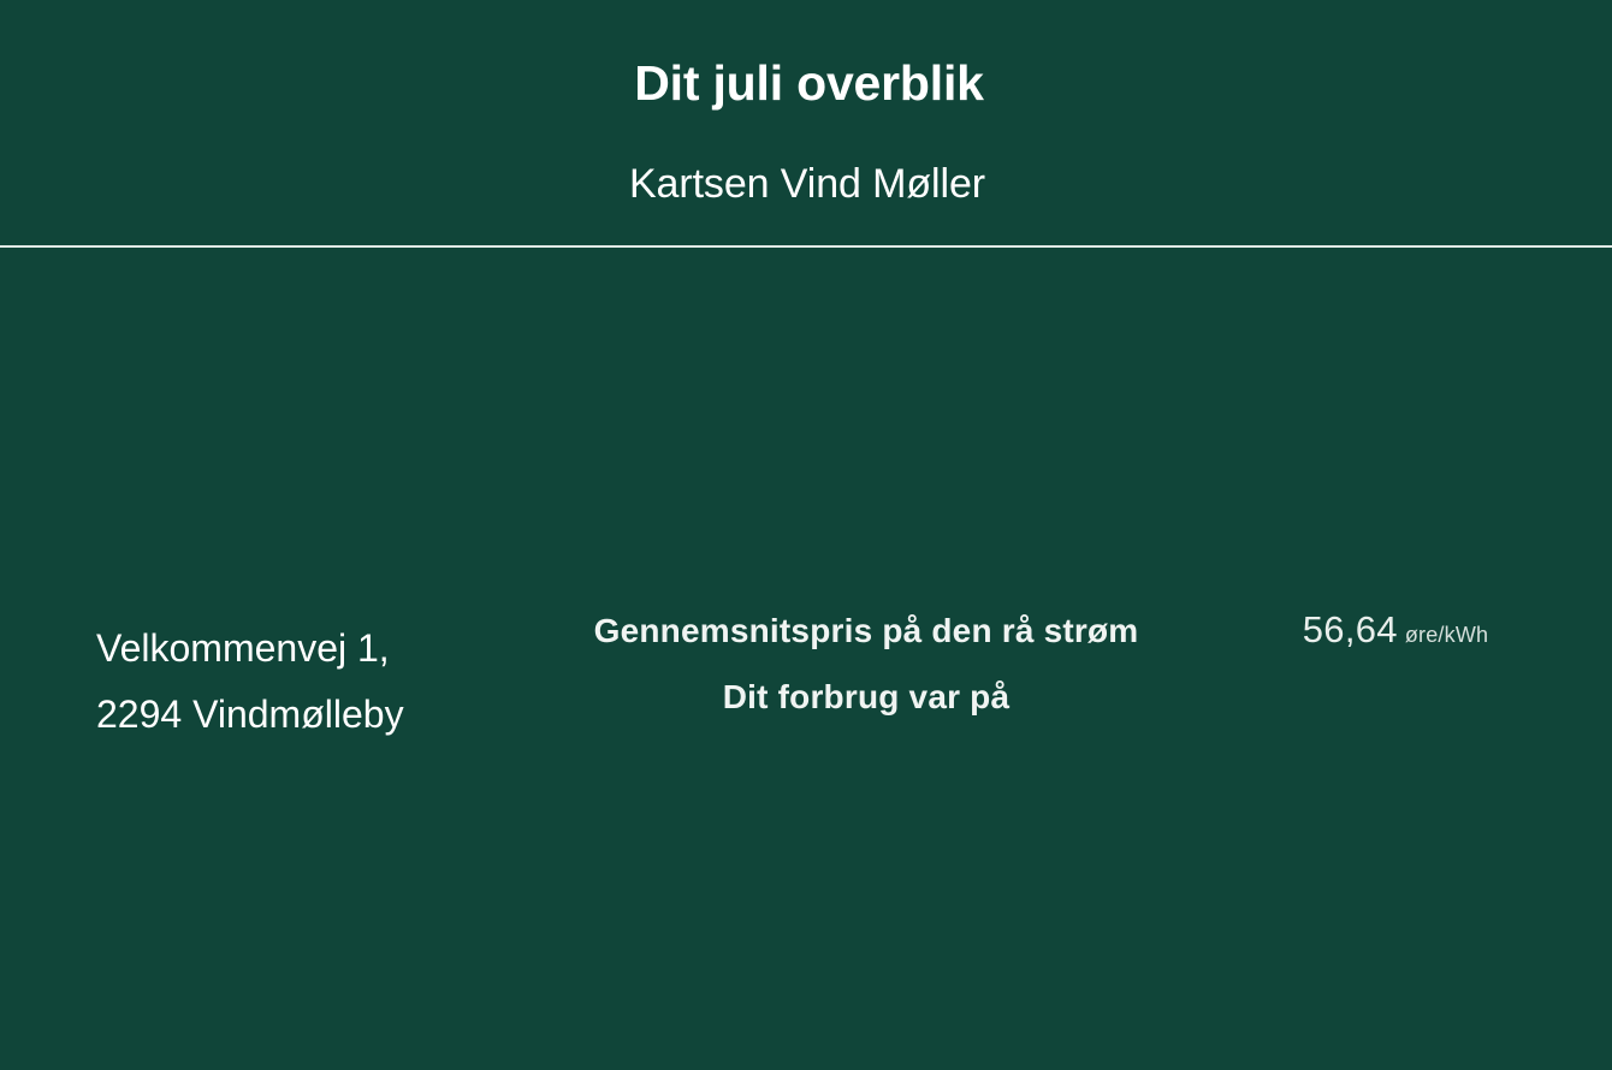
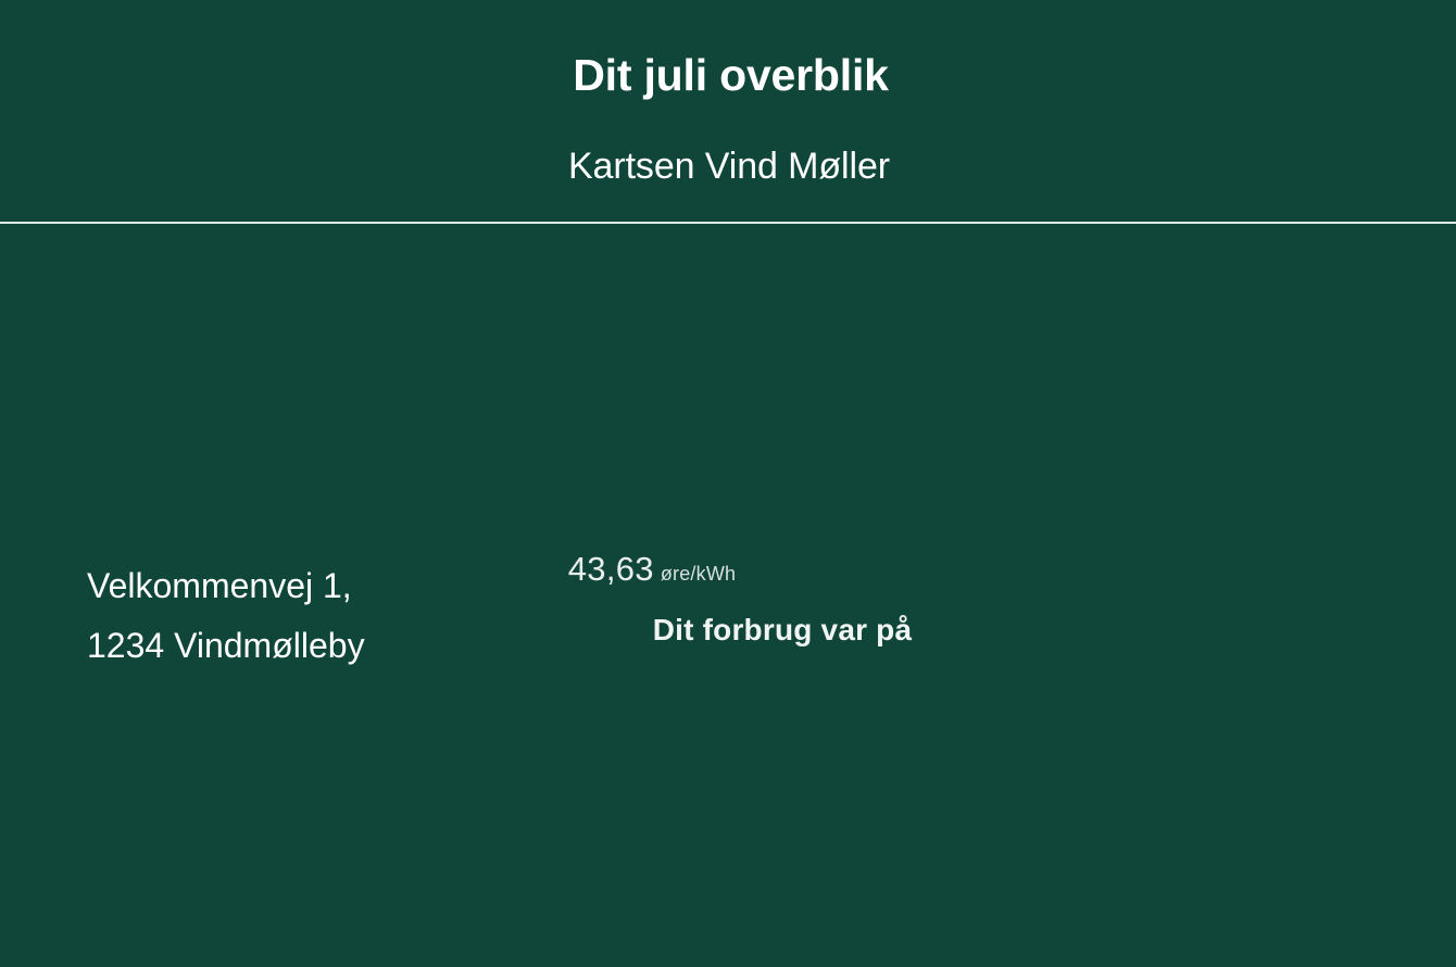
  Dit juli overblik
  Kartsen Vind Møller
  Velkommenvej 1,
- 2294 Vindmølleby
+ 1234 Vindmølleby
- Gennemsnitspris på den rå strøm
- 56,64 øre/kWh
+ 43,63 øre/kWh
  Dit forbrug var på
